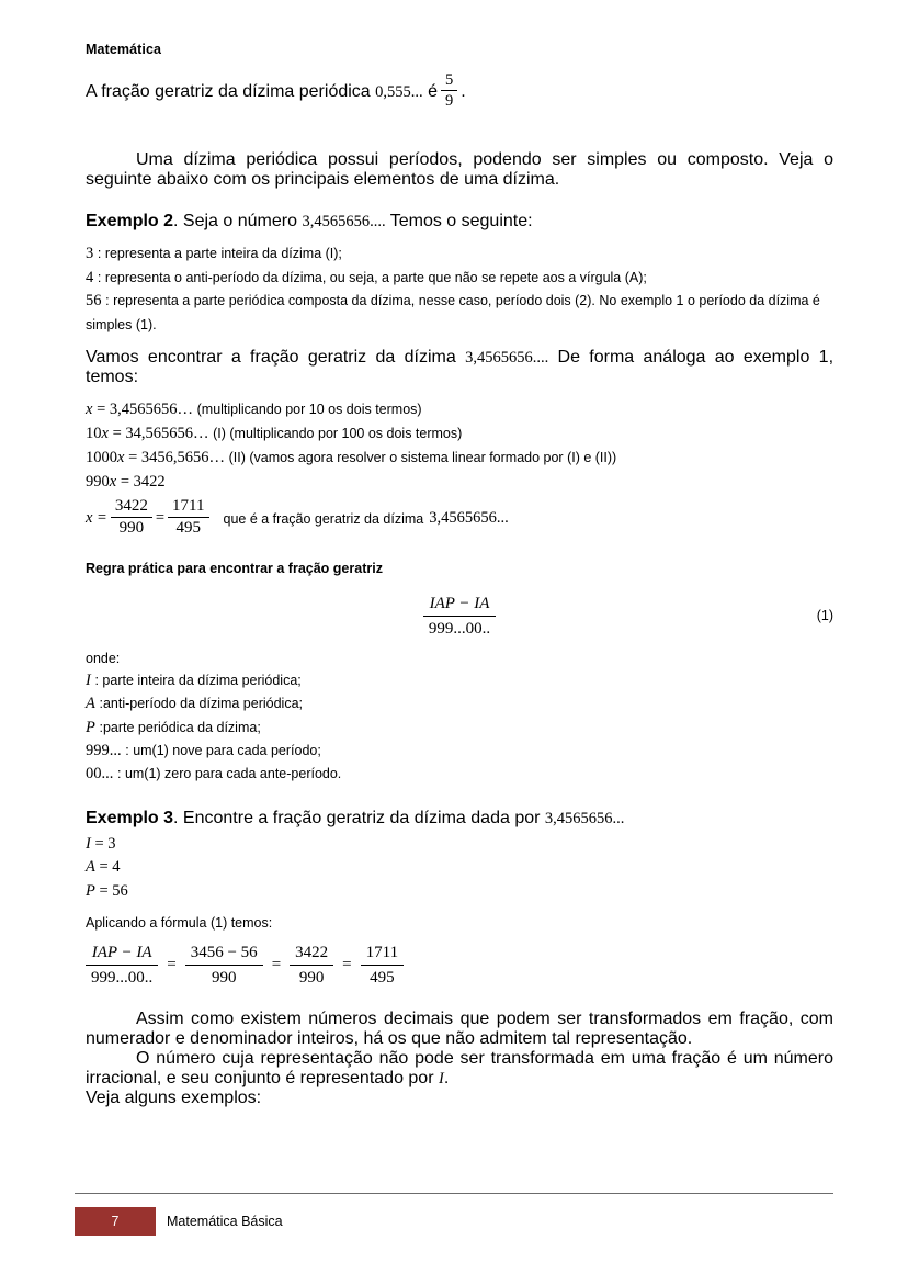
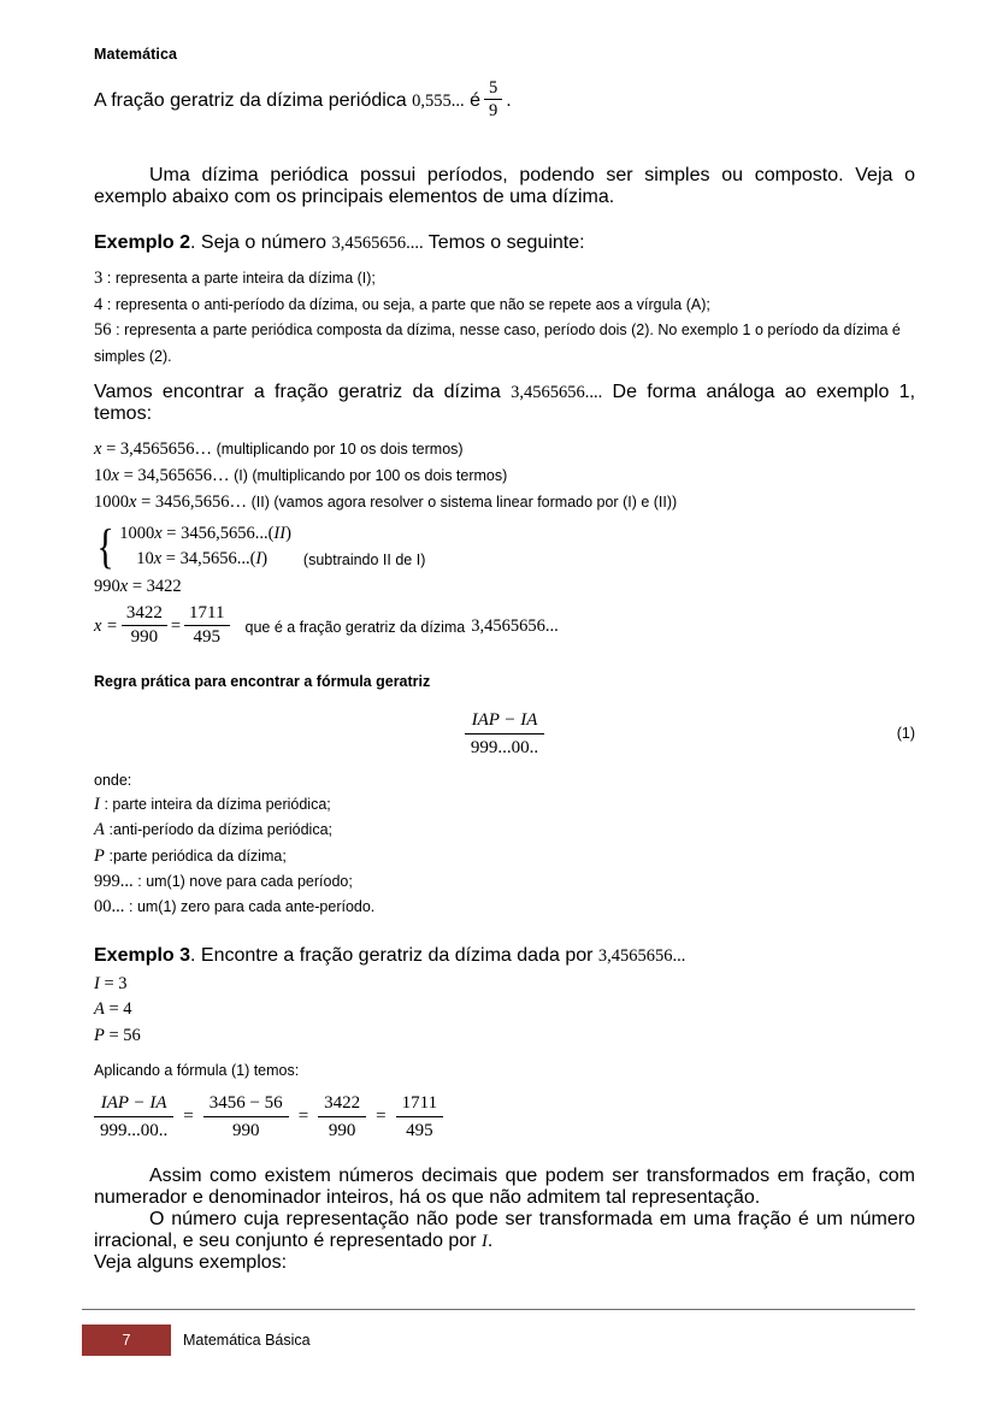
  Matemática
  A fração geratriz da dízima periódica 0,555... é
  5
  9
  .
- Uma dízima periódica possui períodos, podendo ser simples ou composto. Veja o seguinte abaixo com os principais elementos de uma dízima.
+ Uma dízima periódica possui períodos, podendo ser simples ou composto. Veja o exemplo abaixo com os principais elementos de uma dízima.
  Exemplo 2. Seja o número 3,4565656.... Temos o seguinte:
  3 : representa a parte inteira da dízima (I);
  4 : representa o anti-período da dízima, ou seja, a parte que não se repete aos a vírgula (A);
- 56 : representa a parte periódica composta da dízima, nesse caso, período dois (2). No exemplo 1 o período da dízima é simples (1).
+ 56 : representa a parte periódica composta da dízima, nesse caso, período dois (2). No exemplo 1 o período da dízima é simples (2).
  Vamos encontrar a fração geratriz da dízima 3,4565656.... De forma análoga ao exemplo 1, temos:
  x = 3,4565656… (multiplicando por 10 os dois termos)
  10x = 34,565656… (I) (multiplicando por 100 os dois termos)
  1000x = 3456,5656… (II) (vamos agora resolver o sistema linear formado por (I) e (II))
+ {
+ 1000x = 3456,5656...(II)
+ 10x = 34,5656...(I)
+ (subtraindo II de I)
  990x = 3422
  x =
  3422
  990
  =
  1711
  495
  que é a fração geratriz da dízima
  3,4565656...
- Regra prática para encontrar a fração geratriz
+ Regra prática para encontrar a fórmula geratriz
  IAP − IA
  999...00..
  (1)
  onde:
  I : parte inteira da dízima periódica;
  A :anti-período da dízima periódica;
  P :parte periódica da dízima;
  999... : um(1) nove para cada período;
  00... : um(1) zero para cada ante-período.
  Exemplo 3. Encontre a fração geratriz da dízima dada por 3,4565656...
  I = 3
  A = 4
  P = 56
  Aplicando a fórmula (1) temos:
  IAP − IA
  999...00..
  =
  3456 − 56
  990
  =
  3422
  990
  =
  1711
  495
  Assim como existem números decimais que podem ser transformados em fração, com numerador e denominador inteiros, há os que não admitem tal representação.
  O número cuja representação não pode ser transformada em uma fração é um número irracional, e seu conjunto é representado por I.
  Veja alguns exemplos:
  7
  Matemática Básica
